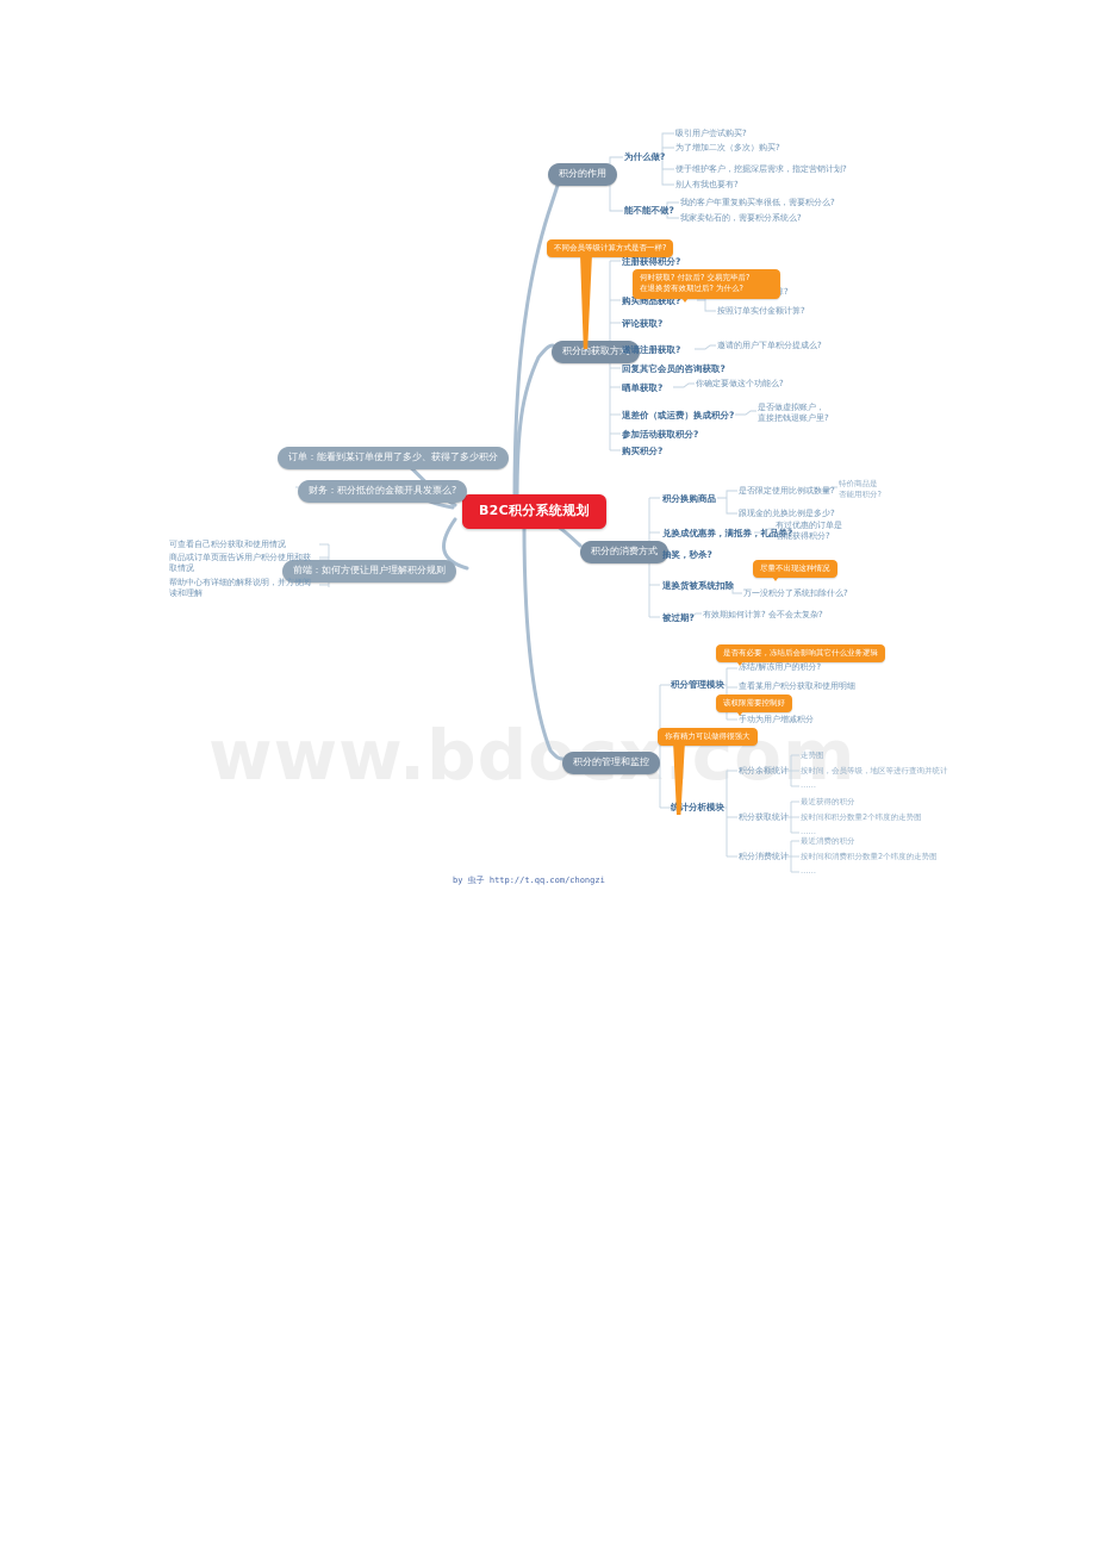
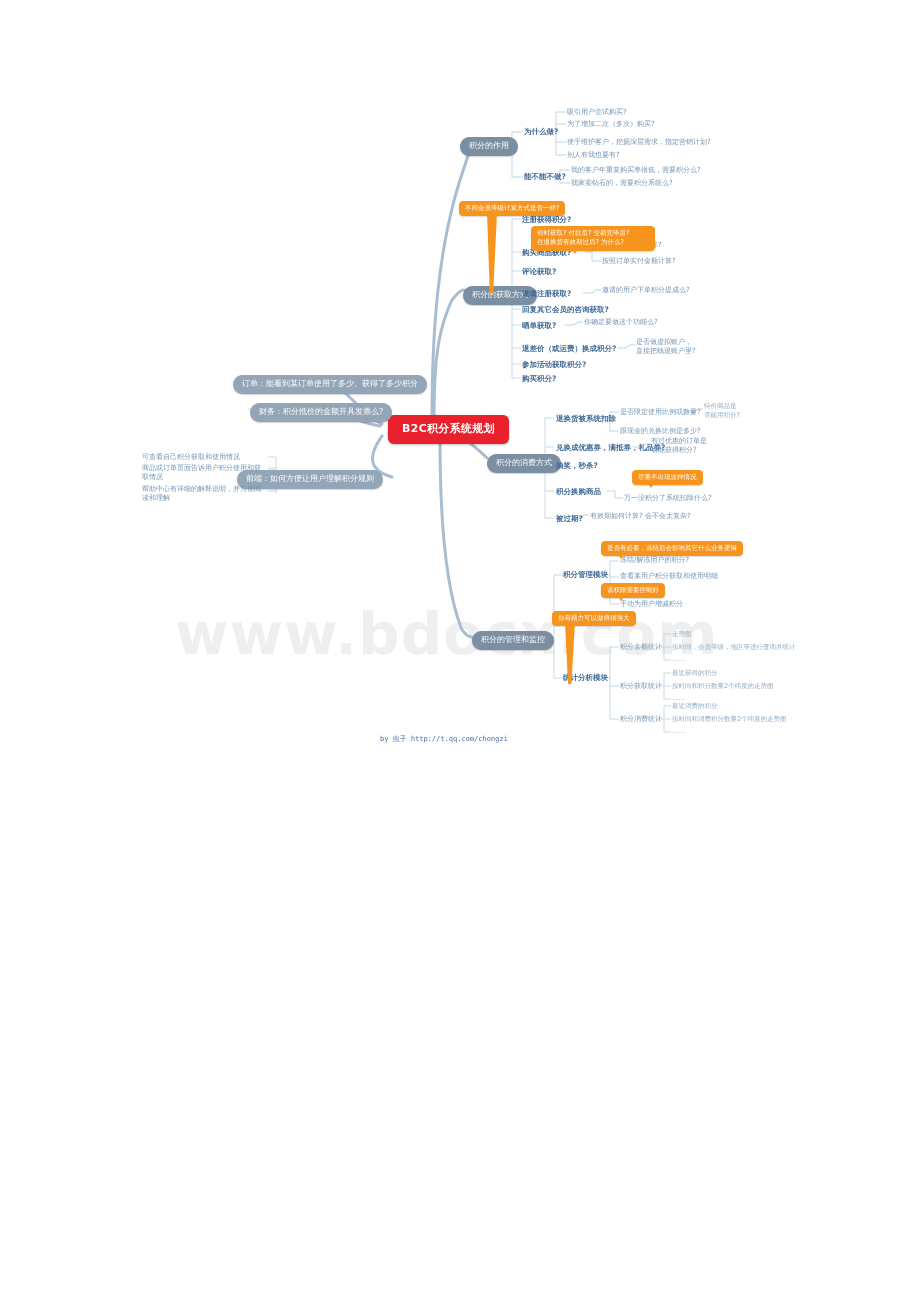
  www.bdocom
  B2C积分系统规划
  积分的作用
  为什么做?
  吸引用户尝试购买?
  为了增加二次（多次）购买?
  便于维护客户，挖掘深层需求，指定营销计划?
  别人有我也要有?
  能不能不做?
  我的客户年重复购买率很低，需要积分么?
  我家卖钻石的，需要积分系统么?
  积分的获取方式
  注册获得积分?
  购买商品获取?
  按照订单实付金额计算?
  评论获取?
  邀请注册获取?
  邀请的用户下单积分提成么?
  回复其它会员的咨询获取?
  晒单获取?
  你确定要做这个功能么?
  退差价（或运费）换成积分?
  是否做虚拟账户，
  直接把钱退账户里?
  参加活动获取积分?
  购买积分?
  不同会员等级计算方式是否一样?
  何时获取? 付款后? 交易完毕后?
  在退换货有效期过后? 为什么?
  积分的消费方式
- 积分换购商品
+ 退换货被系统扣除
  是否限定使用比例或数量?
  特价商品是
  否能用积分?
  跟现金的兑换比例是多少?
  兑换成优惠券，满抵券，礼品券?
  有过优惠的订单是
  否能获得积分?
  抽奖，秒杀?
- 退换货被系统扣除
+ 积分换购商品
  万一没积分了系统扣除什么?
  被过期?
  有效期如何计算? 会不会太复杂?
  尽量不出现这种情况
  积分的管理和监控
  积分管理模块
  冻结/解冻用户的积分?
  查看某用户积分获取和使用明细
  手动为用户增减积分
  统计分析模块
  积分余额统计
  走势图
  按时间，会员等级，地区等进行查询并统计
  ……
  积分获取统计
  最近获得的积分
  按时间和积分数量2个纬度的走势图
  ……
  积分消费统计
  最近消费的积分
  按时间和消费积分数量2个纬度的走势图
  ……
  是否有必要，冻结后会影响其它什么业务逻辑
  该权限需要控制好
  你有精力可以做得很强大
  订单：能看到某订单使用了多少、获得了多少积分
  财务：积分抵价的金额开具发票么?
  前端：如何方便让用户理解积分规则
  可查看自己积分获取和使用情况
  商品或订单页面告诉用户积分使用和获取情况
  帮助中心有详细的解释说明，并方便阅读和理解
  by 虫子 http://t.qq.com/chongzi
